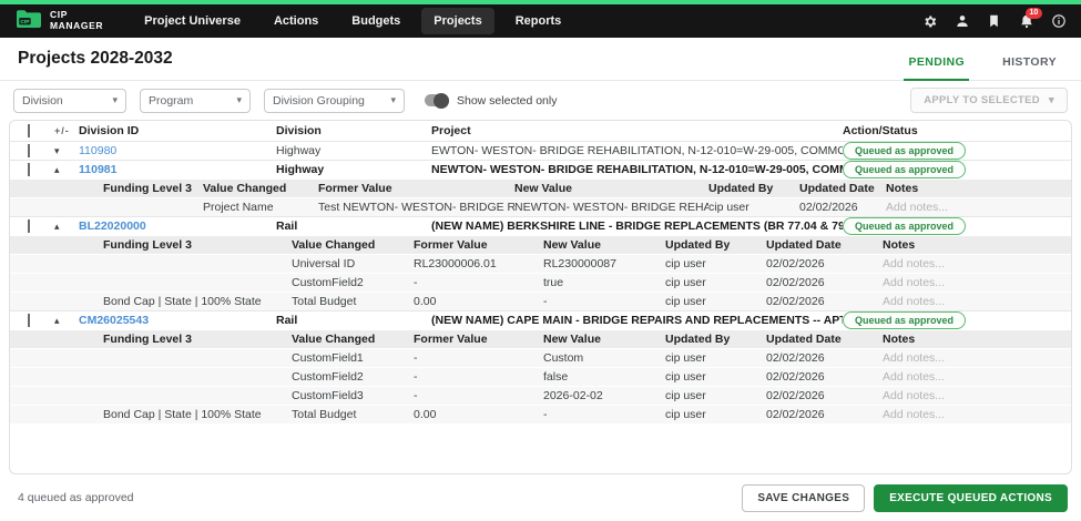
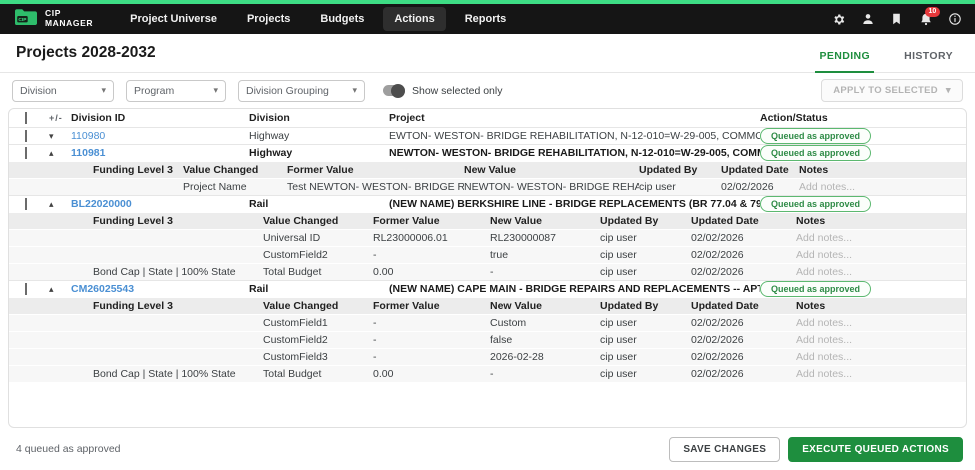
  CIP
  MANAGER
  Project Universe
- Actions
+ Projects
  Budgets
- Projects
+ Actions
  Reports
  Projects 2028-2032
  PENDING
  HISTORY
  Division
  ▾
  Program
  ▾
  Division Grouping
  ▾
  Show selected only
  APPLY TO SELECTED
  ▾
  +/-
  Division ID
  Division
  Project
  Action/Status
  ▾
  110980
  Highway
  Queued as approved
  ▴
  110981
  Highway
  Queued as approved
  Funding Level 3
  Value Changed
  Former Value
  New Value
  Updated By
  Updated Date
  Notes
  Project Name
  cip user
  02/02/2026
  Add notes...
  ▴
  BL22020000
  Rail
  (NEW NAME) BERKSHIRE LINE - BRIDGE REPLACEMENTS (BR 77.04 & 79
  Queued as approved
  Funding Level 3
  Value Changed
  Former Value
  New Value
  Updated By
  Updated Date
  Notes
  Universal ID
  RL23000006.01
  RL230000087
  cip user
  02/02/2026
  Add notes...
  CustomField2
  -
  true
  cip user
  02/02/2026
  Add notes...
  Bond Cap | State | 100% State
  Total Budget
  0.00
  -
  cip user
  02/02/2026
  Add notes...
  ▴
  CM26025543
  Rail
  (NEW NAME) CAPE MAIN - BRIDGE REPAIRS AND REPLACEMENTS -- AP
  Queued as approved
  Funding Level 3
  Value Changed
  Former Value
  New Value
  Updated By
  Updated Date
  Notes
  CustomField1
  -
  Custom
  cip user
  02/02/2026
  Add notes...
  CustomField2
  -
  false
  cip user
  02/02/2026
  Add notes...
  CustomField3
  -
- 2026-02-02
+ 2026-02-28
  cip user
  02/02/2026
  Add notes...
  Bond Cap | State | 100% State
  Total Budget
  0.00
  -
  cip user
  02/02/2026
  Add notes...
  4 queued as approved
  SAVE CHANGES
  EXECUTE QUEUED ACTIONS
